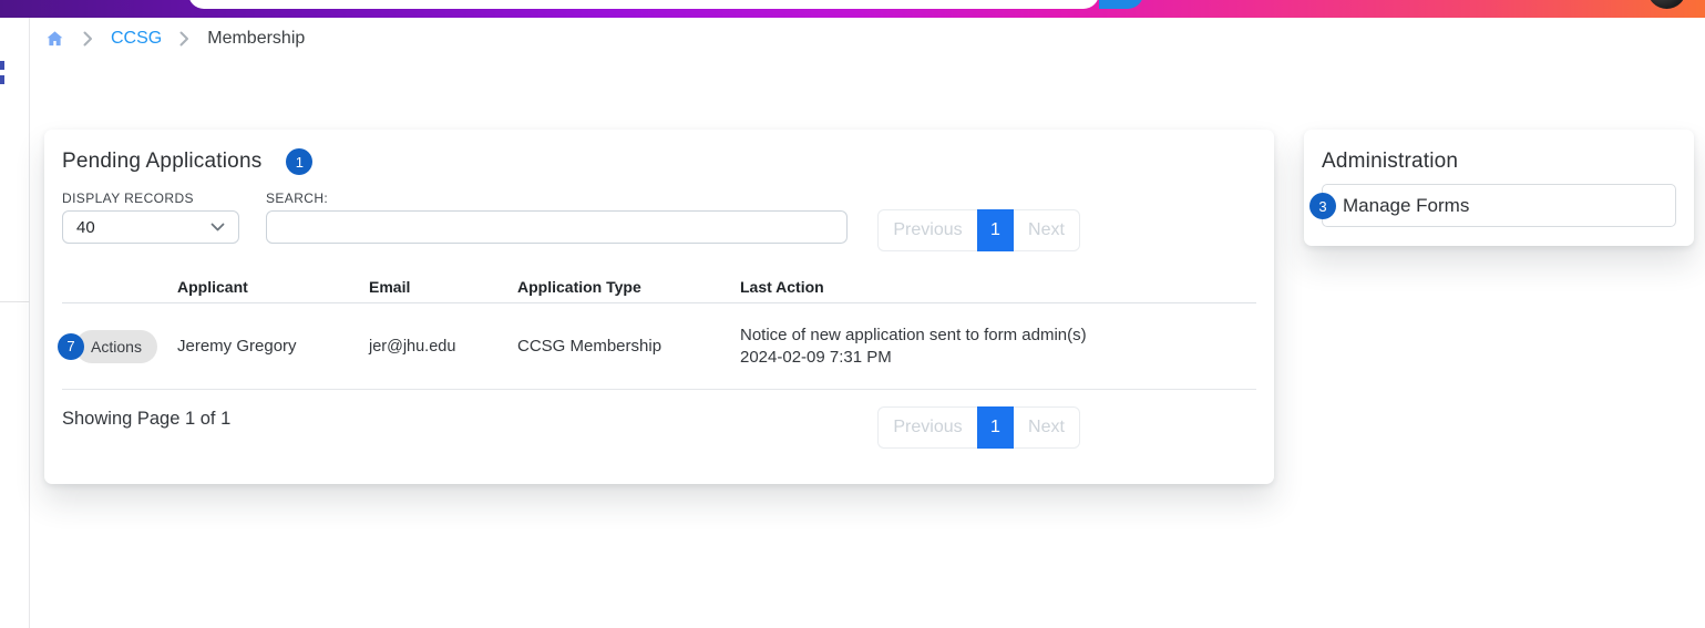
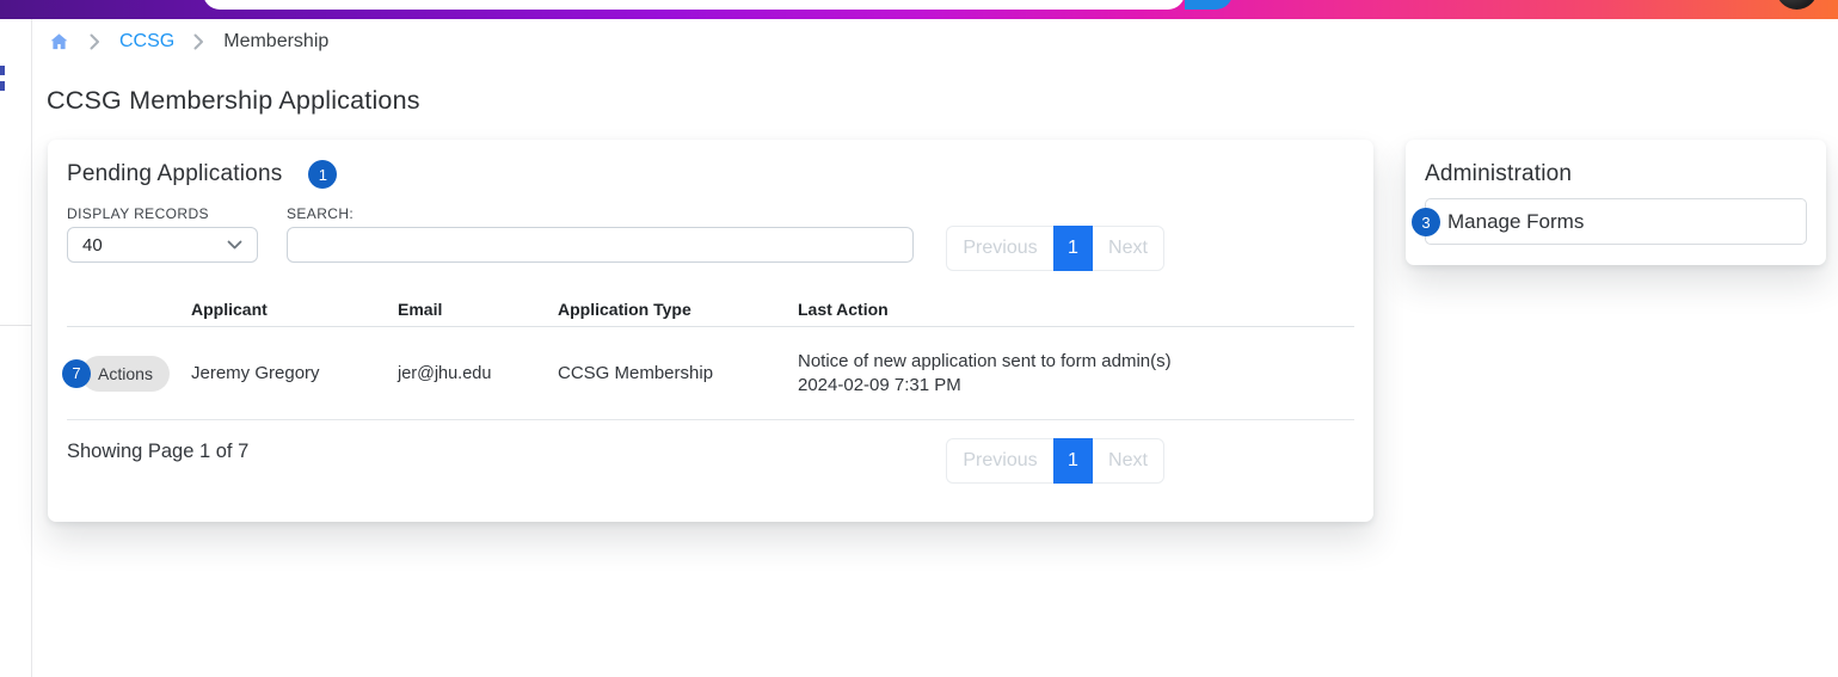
  CCSG
  Membership
+ CCSG Membership Applications
  Pending Applications
  1
  DISPLAY RECORDS
  40
  SEARCH:
  Previous
  1
  Next
  Applicant
  Email
  Application Type
  Last Action
  Actions
  7
  Jeremy Gregory
  jer@jhu.edu
  CCSG Membership
  Notice of new application sent to form admin(s)
  2024-02-09 7:31 PM
- Showing Page 1 of 1
+ Showing Page 1 of 7
  Previous
  1
  Next
  Administration
  3
  Manage Forms
